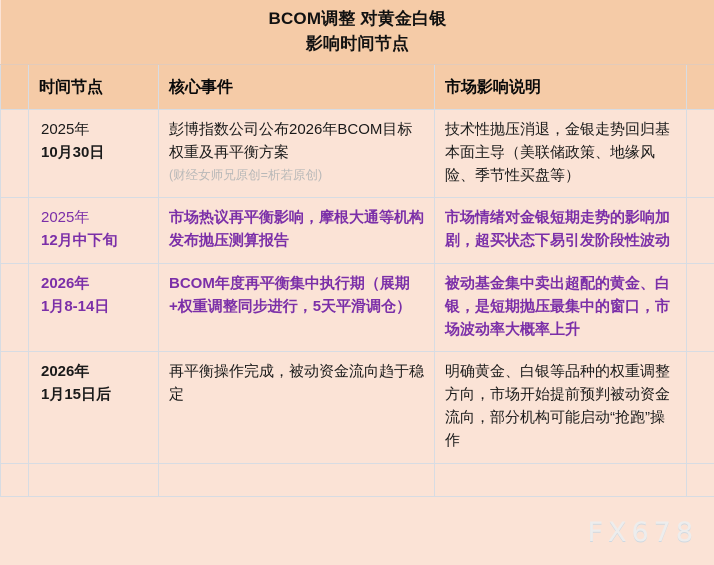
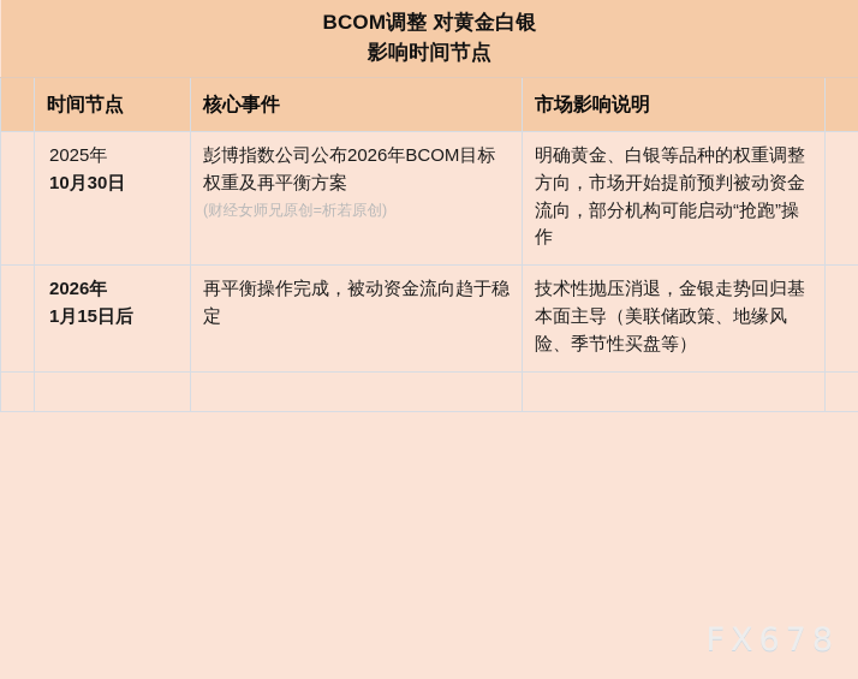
  BCOM调整 对黄金白银 影响时间节点
  	时间节点	核心事件	市场影响说明
- 	2025年 10月30日	彭博指数公司公布2026年BCOM目标权重及再平衡方案 (财经女师兄原创=析若原创)	技术性抛压消退，金银走势回归基本面主导（美联储政策、地缘风险、季节性买盘等）
+ 	2025年 10月30日	彭博指数公司公布2026年BCOM目标权重及再平衡方案 (财经女师兄原创=析若原创)	明确黄金、白银等品种的权重调整方向，市场开始提前预判被动资金流向，部分机构可能启动“抢跑”操作
- 	2025年 12月中下旬	市场热议再平衡影响，摩根大通等机构发布抛压测算报告	市场情绪对金银短期走势的影响加剧，超买状态下易引发阶段性波动
- 	2026年 1月8-14日	BCOM年度再平衡集中执行期（展期+权重调整同步进行，5天平滑调仓）	被动基金集中卖出超配的黄金、白银，是短期抛压最集中的窗口，市场波动率大概率上升
- 	2026年 1月15日后	再平衡操作完成，被动资金流向趋于稳定	明确黄金、白银等品种的权重调整方向，市场开始提前预判被动资金流向，部分机构可能启动“抢跑”操作
+ 	2026年 1月15日后	再平衡操作完成，被动资金流向趋于稳定	技术性抛压消退，金银走势回归基本面主导（美联储政策、地缘风险、季节性买盘等）
  FX678
